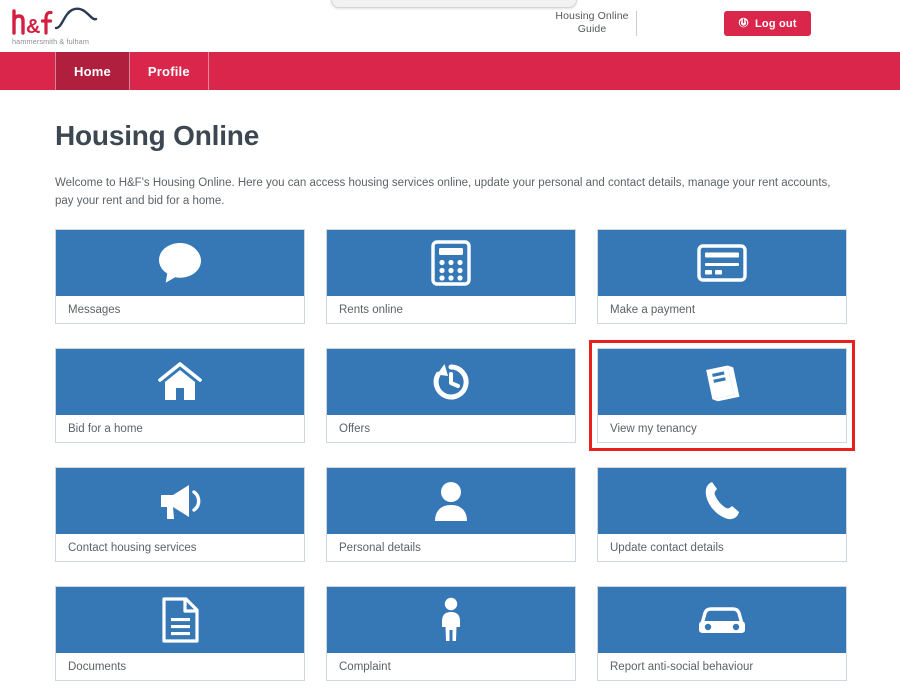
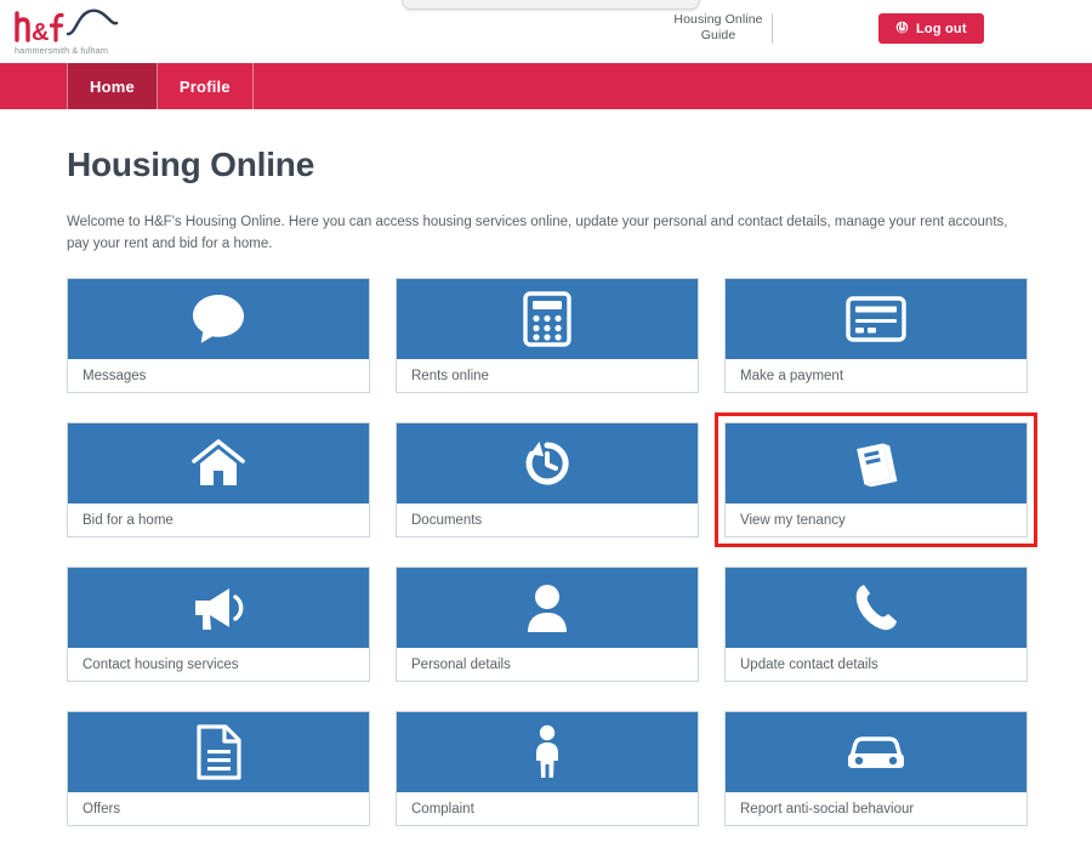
  &
  hammersmith & fulham
  Housing Online
  Guide
  Log out
  Home
  Profile
  Housing Online
  Welcome to H&F's Housing Online. Here you can access housing services online, update your personal and contact details, manage your rent accounts, pay your rent and bid for a home.
  Messages
  Rents online
  Make a payment
  Bid for a home
- Offers
+ Documents
  View my tenancy
  Contact housing services
  Personal details
  Update contact details
- Documents
+ Offers
  Complaint
  Report anti-social behaviour
